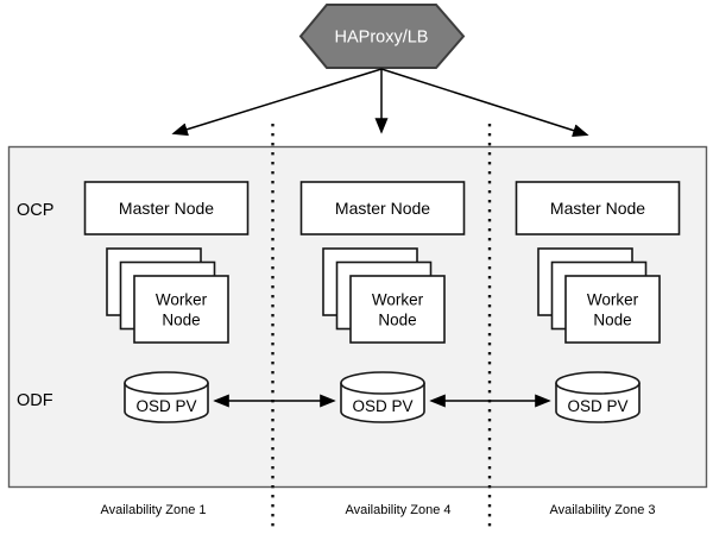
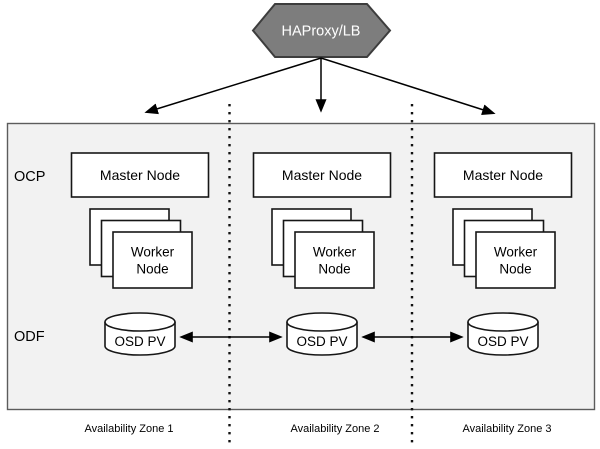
  HAProxy/LB
  OCP
  ODF
  Master Node
  Worker
  Node
  OSD PV
  Master Node
  Worker
  Node
  OSD PV
  Master Node
  Worker
  Node
  OSD PV
  Availability Zone 1
- Availability Zone 4
+ Availability Zone 2
  Availability Zone 3
